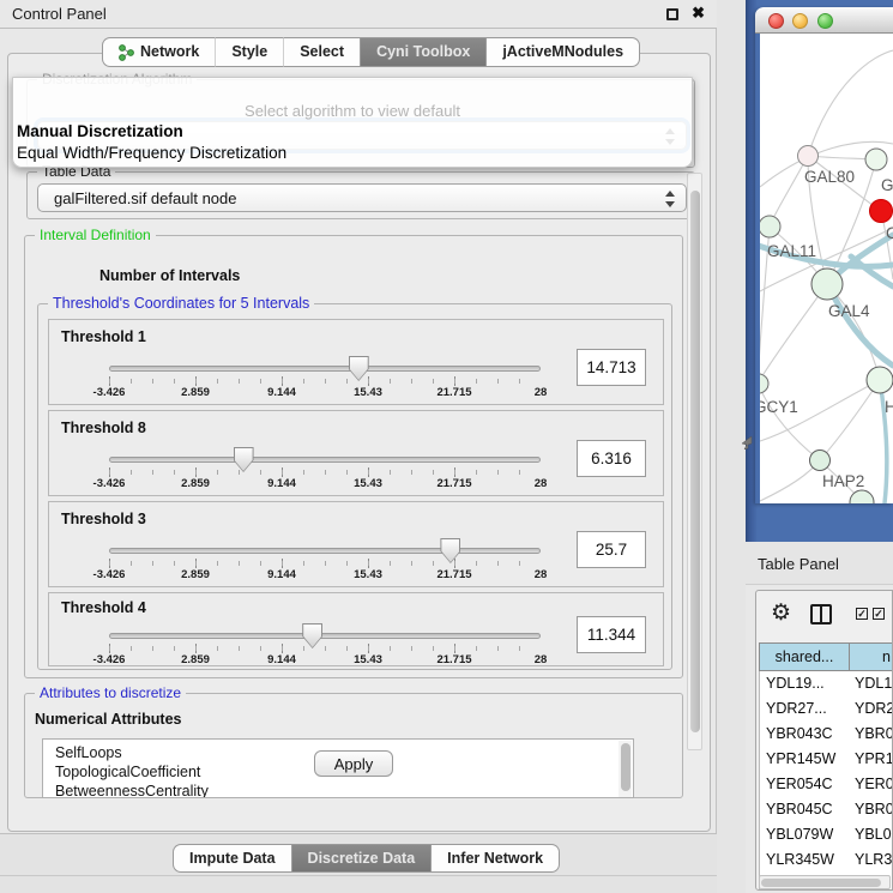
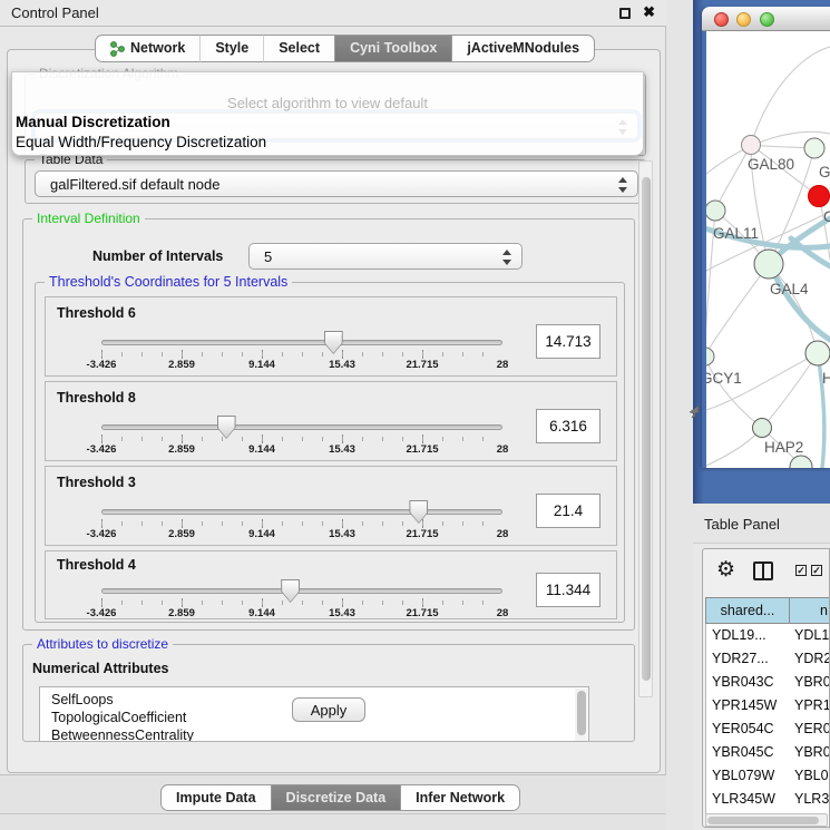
  Control Panel
  ✖
  Network
  Style
  Select
  Cyni Toolbox
  jActiveMNodules
  Discretization Algorithm
  Select algorithm to view default
  Manual Discretization
  Equal Width/Frequency Discretization
  Table Data
  galFiltered.sif default node
  Interval Definition
  Number of Intervals
+ 5
  Threshold's Coordinates for 5 Intervals
- Threshold 1
+ Threshold 6
  -3.426
  2.859
  9.144
  15.43
  21.715
  28
  14.713
  Threshold 8
  -3.426
  2.859
  9.144
  15.43
  21.715
  28
  6.316
  Threshold 3
  -3.426
  2.859
  9.144
  15.43
  21.715
  28
- 25.7
+ 21.4
  Threshold 4
  -3.426
  2.859
  9.144
  15.43
  21.715
  28
  11.344
  Attributes to discretize
  Numerical Attributes
  SelfLoops
  TopologicalCoefficient
  BetweennessCentrality
  Apply
  Impute Data
  Discretize Data
  Infer Network
  GAL80
  C
  GAL11
  GAL4
  GCY1
  H
  HAP2
  Table Panel
  ⚙
  ✓
  ✓
  shared...
  n
  YDL19...
  YDL1
  YDR27...
  YDR2
  YBR043C
  YBR0
  YPR145W
  YPR1
  YER054C
  YER0
  YBR045C
  YBR0
  YBL079W
  YBL0
  YLR345W
  YLR3
